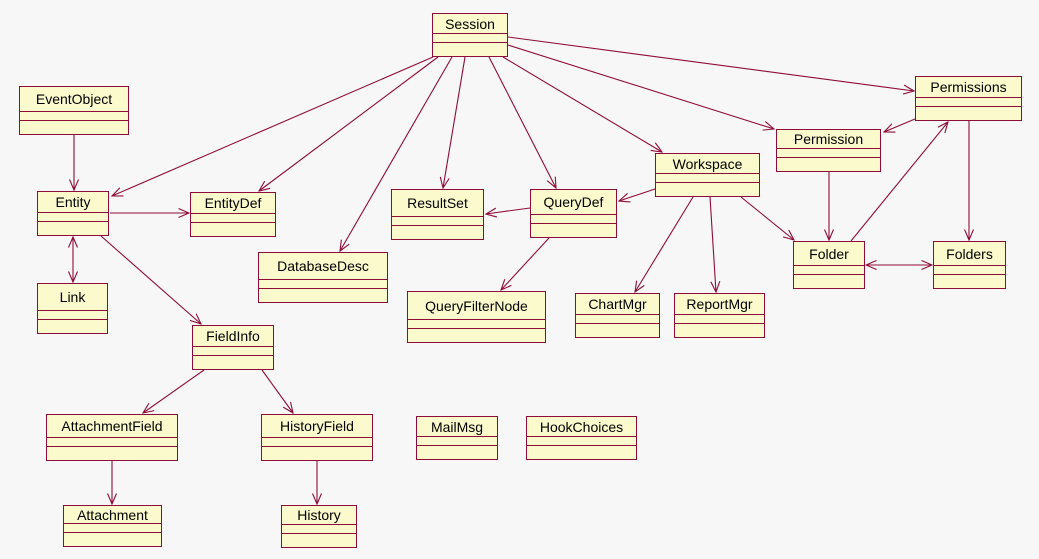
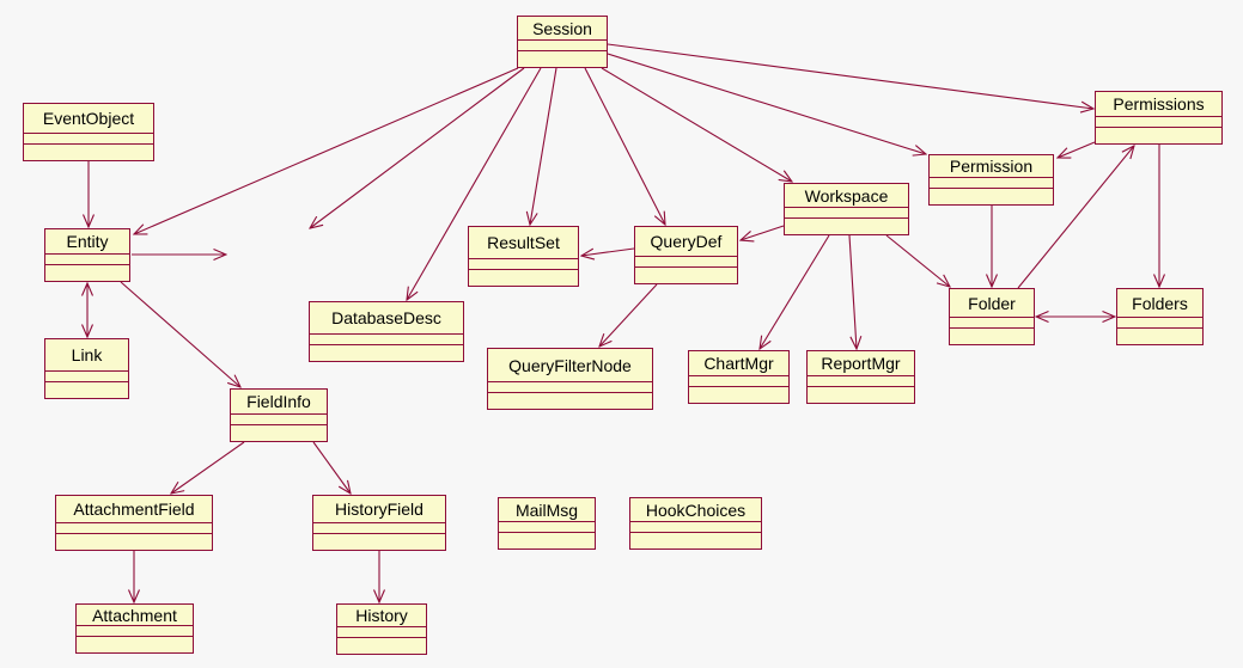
  Session
  EventObject
  Entity
- EntityDef
  Link
  FieldInfo
  DatabaseDesc
  ResultSet
  QueryDef
  QueryFilterNode
  Workspace
  ChartMgr
  ReportMgr
  Permission
  Permissions
  Folder
  Folders
  AttachmentField
  HistoryField
  Attachment
  History
  MailMsg
  HookChoices
